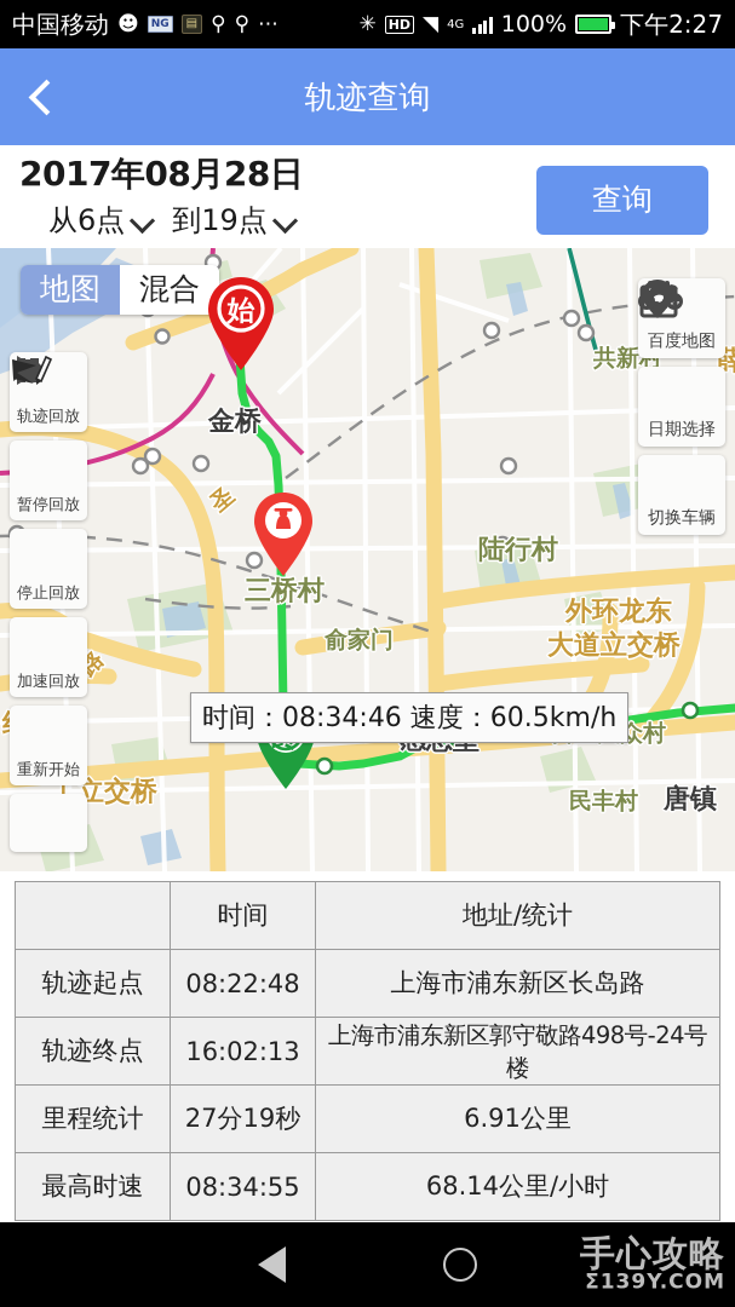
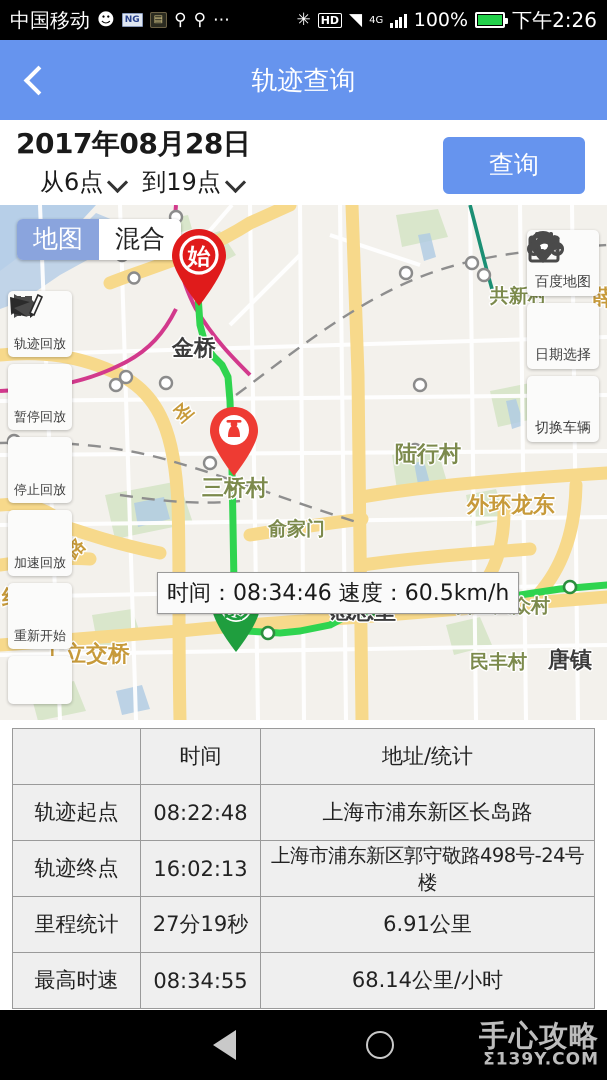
  中国移动
  ☻
  NG
  ▤
  ⚲
  ⚲
  ⋯
  ✳
  HD
  ◥
  4G
  100%
- 下午2:27
+ 下午2:26
  轨迹查询
  2017年08月28日
  从6点
  到19点
  查询
  金桥
  共新村
  薛
  陆行村
  三桥村
  俞家门
  外环龙东
- 大道立交桥
  民丰村
  唐镇
  工立交桥
  地图
  混合
  轨迹回放
  暂停回放
  停止回放
  加速回放
  重新开始
  百度地图
  Date
  日期选择
  切换车辆
  始
  时间：08:34:46 速度：60.5km/h
  	时间	地址/统计
  轨迹起点	08:22:48	上海市浦东新区长岛路
  轨迹终点	16:02:13	上海市浦东新区郭守敬路498号-24号楼
  里程统计	27分19秒	6.91公里
  最高时速	08:34:55	68.14公里/小时
  手心攻略
  Σ139Y.COM
